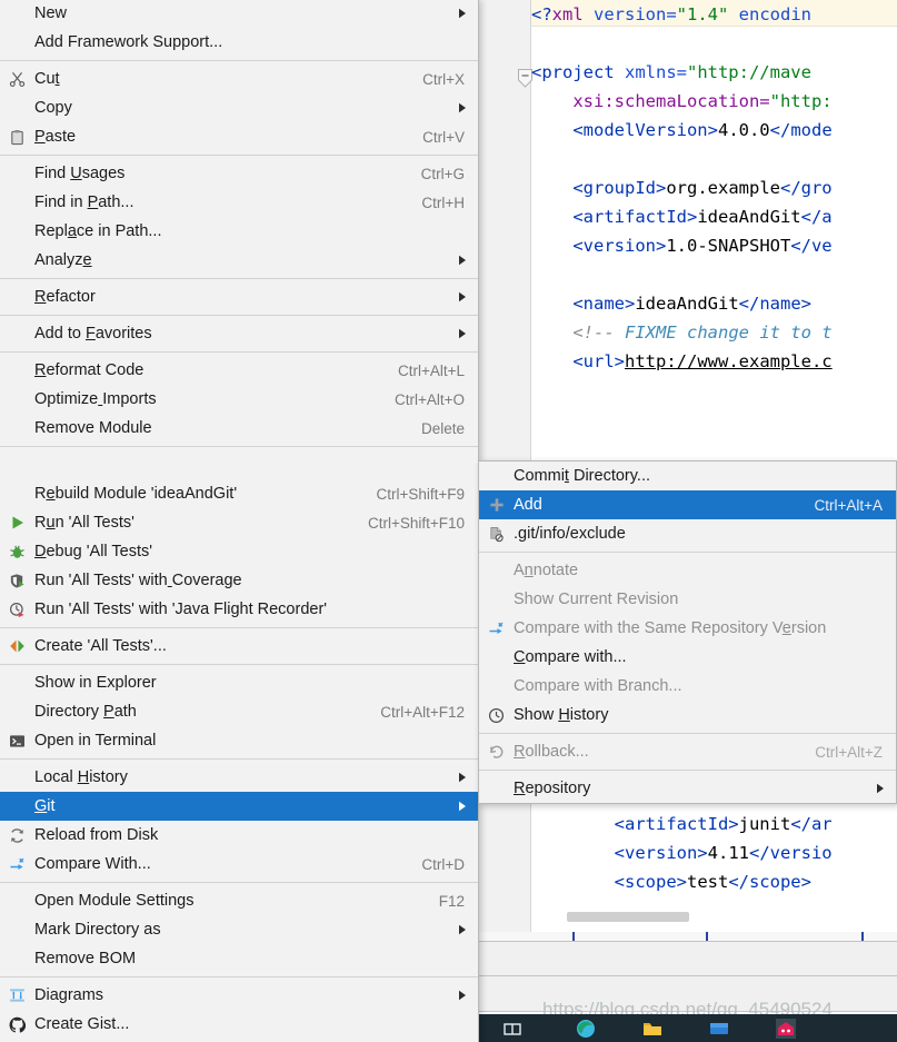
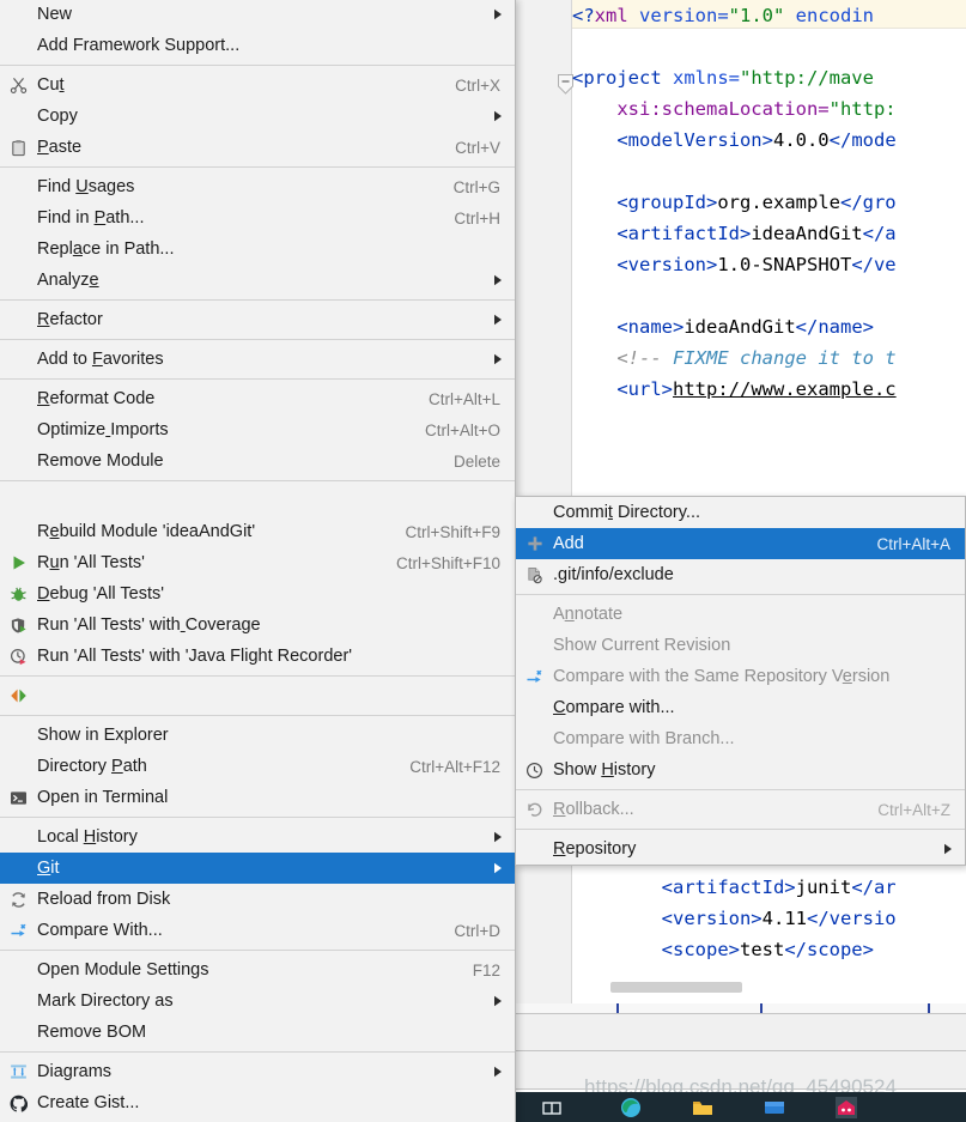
- <?xml version="1.4" encodin
+ <?xml version="1.0" encodin
  <project xmlns="http://mave
  xsi:schemaLocation="http:
  <modelVersion>4.0.0</mode
  <groupId>org.example</gro
  <artifactId>ideaAndGit</a
  <version>1.0-SNAPSHOT</ve
  <name>ideaAndGit</name>
  <!-- FIXME change it to t
  <url>http://www.example.c
  <artifactId>junit</ar
  <version>4.11</versio
  <scope>test</scope>
  https://blog.csdn.net/qq_45490524
  New
  Add Framework Support...
  Cut
  Ctrl+X
  Copy
  Paste
  Ctrl+V
  Find Usages
  Ctrl+G
  Find in Path...
  Ctrl+H
  Replace in Path...
  Analyze
  Refactor
  Add to Favorites
  Reformat Code
  Ctrl+Alt+L
  Optimize Imports
  Ctrl+Alt+O
  Remove Module
  Delete
  Rebuild Module 'ideaAndGit'
  Ctrl+Shift+F9
  Run 'All Tests'
  Ctrl+Shift+F10
  Debug 'All Tests'
  Run 'All Tests' with Coverage
  Run 'All Tests' with 'Java Flight Recorder'
- Create 'All Tests'...
  Show in Explorer
  Directory Path
  Ctrl+Alt+F12
  Open in Terminal
  Local History
  Git
  Reload from Disk
  Compare With...
  Ctrl+D
  Open Module Settings
  F12
  Mark Directory as
  Remove BOM
  Diagrams
  Create Gist...
  Commit Directory...
  Add
  Ctrl+Alt+A
  .git/info/exclude
  Annotate
  Show Current Revision
  Compare with the Same Repository Version
  Compare with...
  Compare with Branch...
  Show History
  Rollback...
  Ctrl+Alt+Z
  Repository
